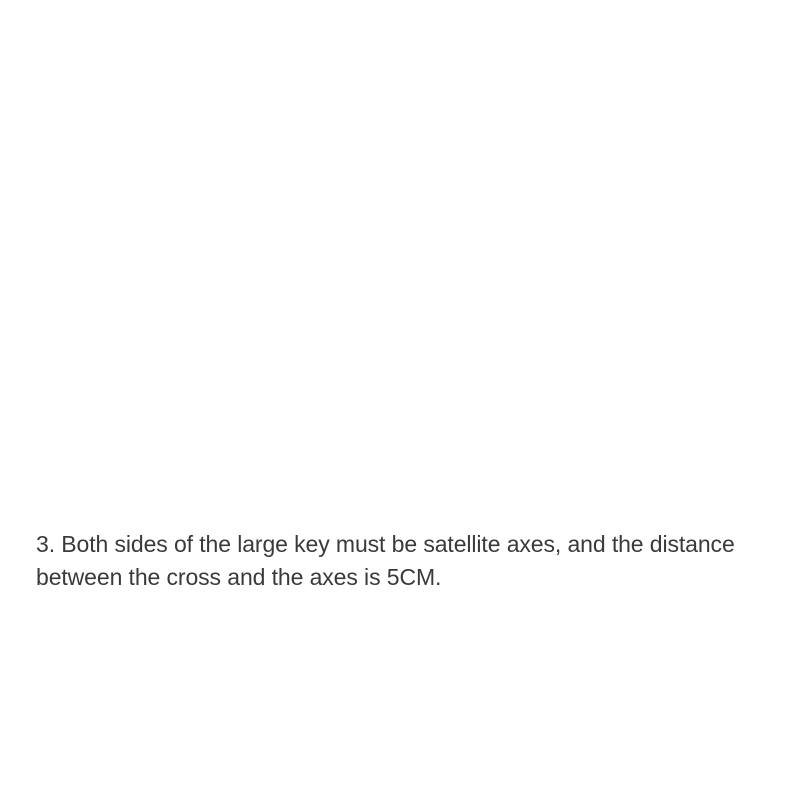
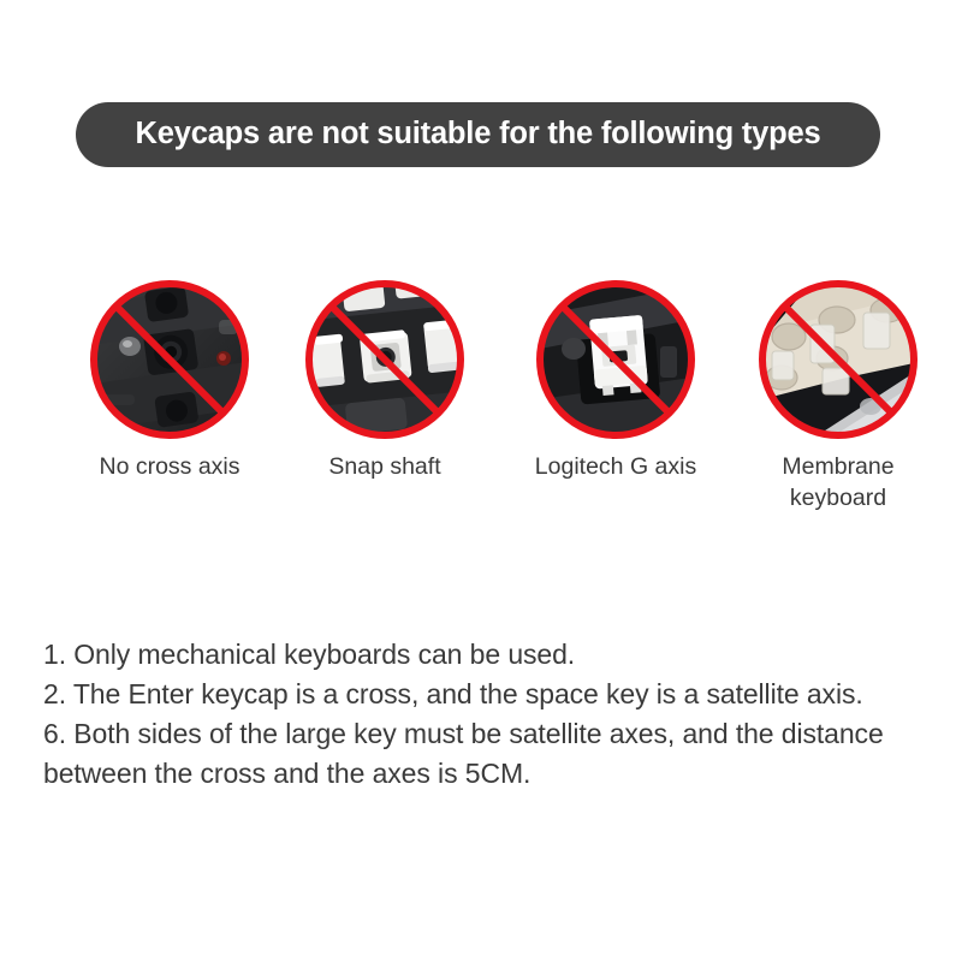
+ Keycaps are not suitable for the following types
+ No cross axis
+ Snap shaft
+ Logitech G axis
+ Membrane
+ keyboard
+ 1. Only mechanical keyboards can be used.
+ 2. The Enter keycap is a cross, and the space key is a satellite axis.
- 3. Both sides of the large key must be satellite axes, and the distance between the cross and the axes is 5CM.
+ 6. Both sides of the large key must be satellite axes, and the distance between the cross and the axes is 5CM.
